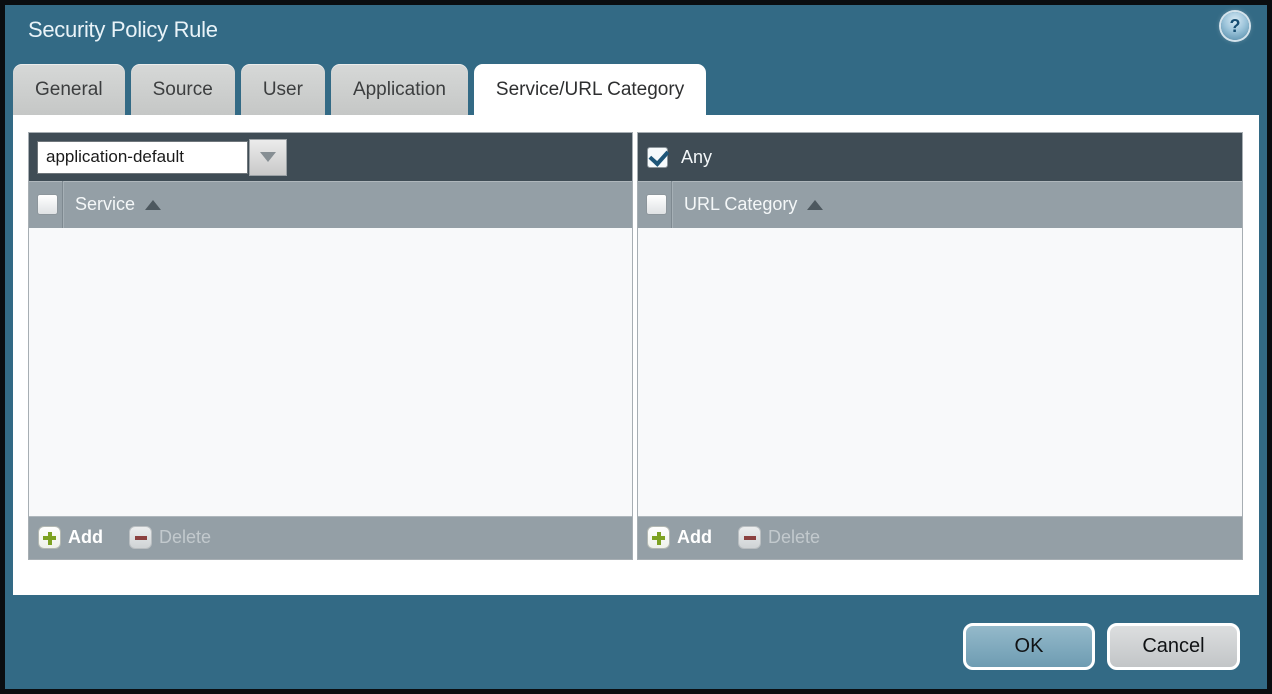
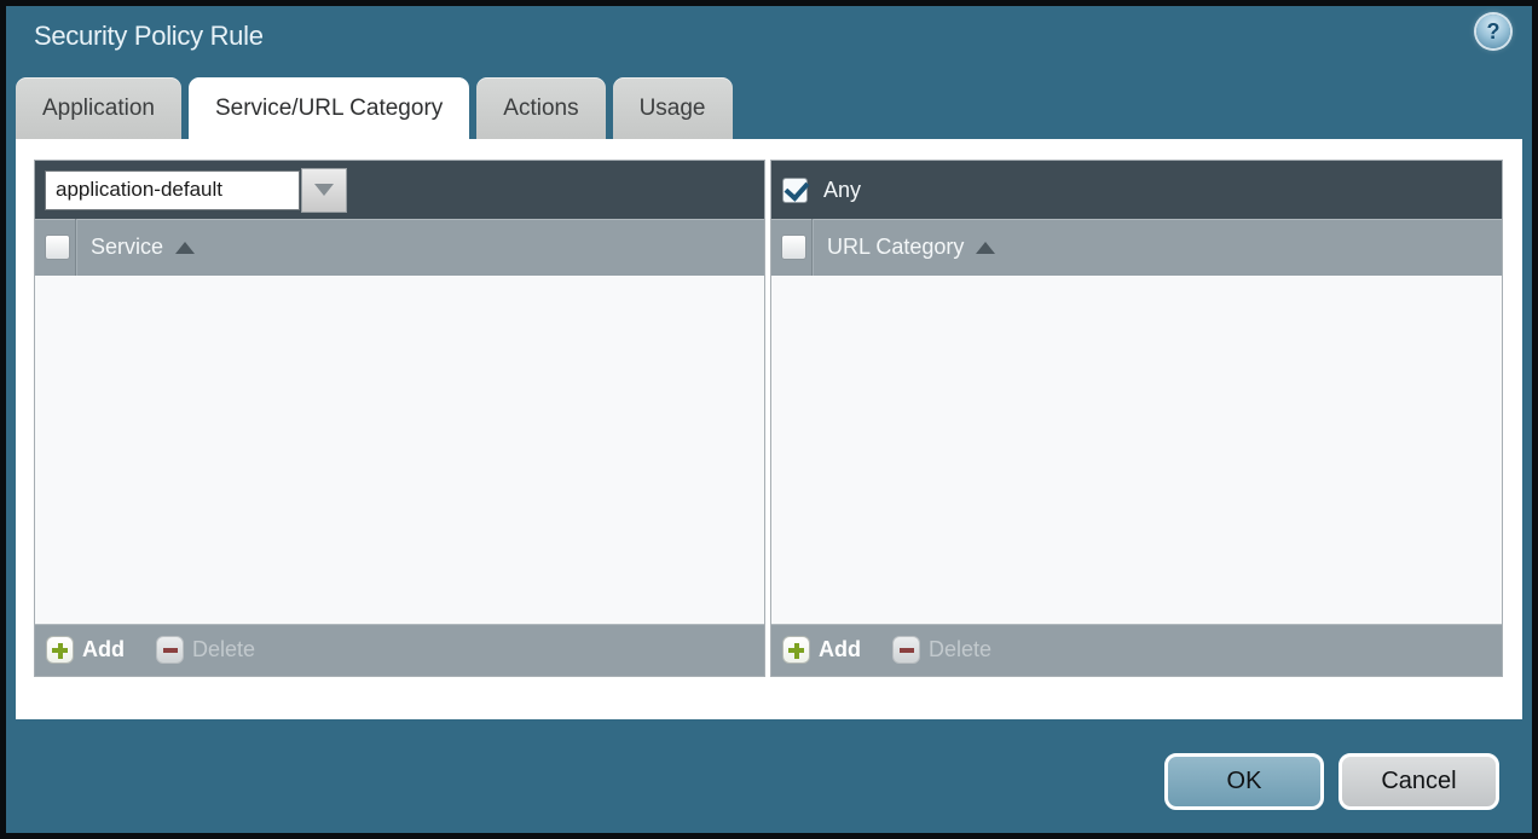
  Security Policy Rule
  ?
- General
- Source
- User
  Application
  Service/URL Category
+ Actions
+ Usage
  application-default
  Service
  Add
  Delete
  Any
  URL Category
  Add
  Delete
  OK
  Cancel
